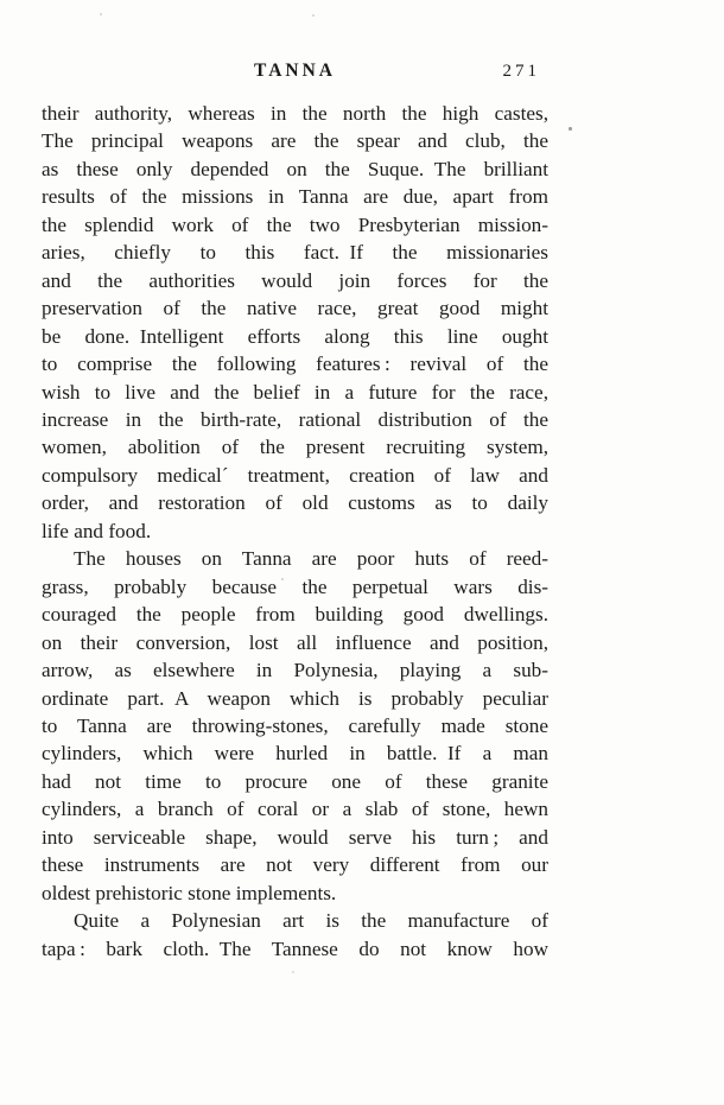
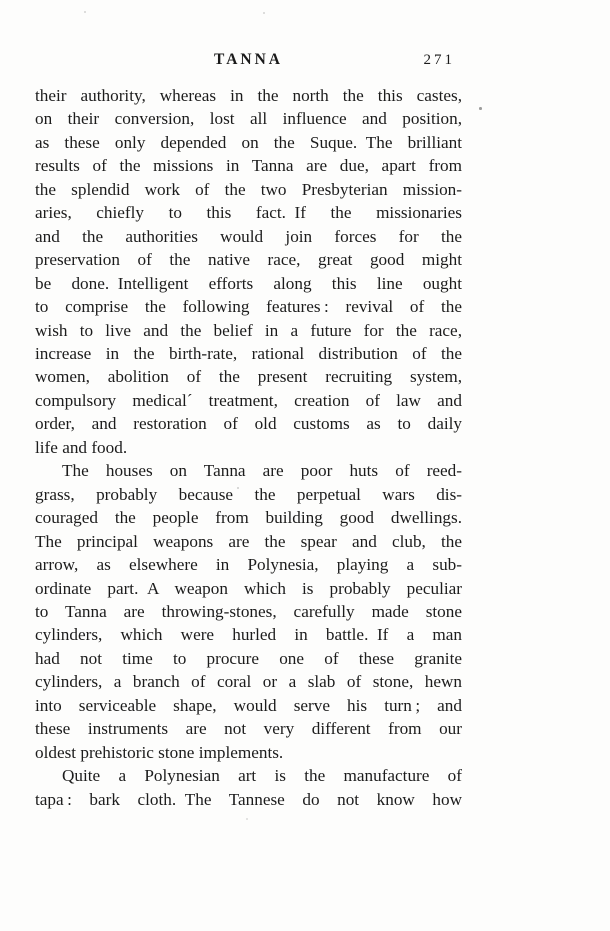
  TANNA
  271
- their authority, whereas in the north the high castes,
+ their authority, whereas in the north the this castes,
- The principal weapons are the spear and club, the
+ on their conversion, lost all influence and position,
  as these only depended on the Suque. The brilliant
  results of the missions in Tanna are due, apart from
  the splendid work of the two Presbyterian mission-
  aries, chiefly to this fact. If the missionaries
  and the authorities would join forces for the
  preservation of the native race, great good might
  be done. Intelligent efforts along this line ought
  to comprise the following features : revival of the
  wish to live and the belief in a future for the race,
  increase in the birth-rate, rational distribution of the
  women, abolition of the present recruiting system,
  compulsory medical´ treatment, creation of law and
  order, and restoration of old customs as to daily
  life and food.
  The houses on Tanna are poor huts of reed-
  grass, probably because the perpetual wars dis-
  couraged the people from building good dwellings.
- on their conversion, lost all influence and position,
+ The principal weapons are the spear and club, the
  arrow, as elsewhere in Polynesia, playing a sub-
  ordinate part. A weapon which is probably peculiar
  to Tanna are throwing-stones, carefully made stone
  cylinders, which were hurled in battle. If a man
  had not time to procure one of these granite
  cylinders, a branch of coral or a slab of stone, hewn
  into serviceable shape, would serve his turn ; and
  these instruments are not very different from our
  oldest prehistoric stone implements.
  Quite a Polynesian art is the manufacture of
  tapa : bark cloth. The Tannese do not know how
